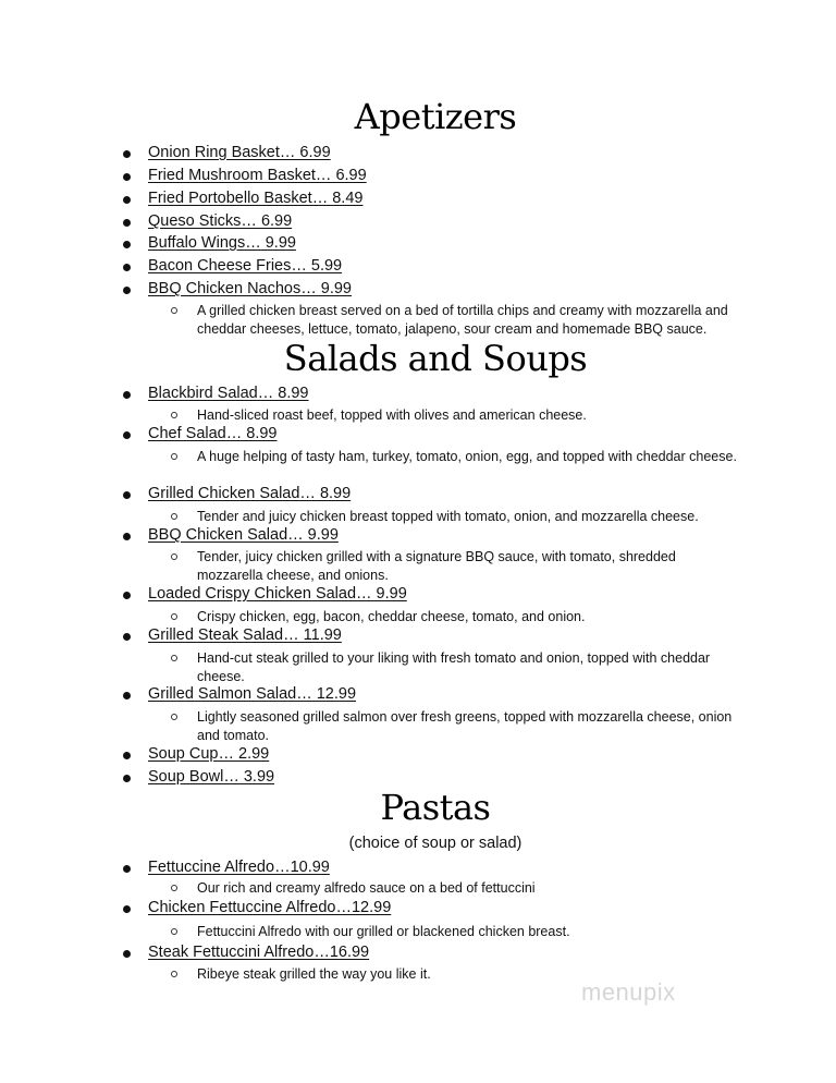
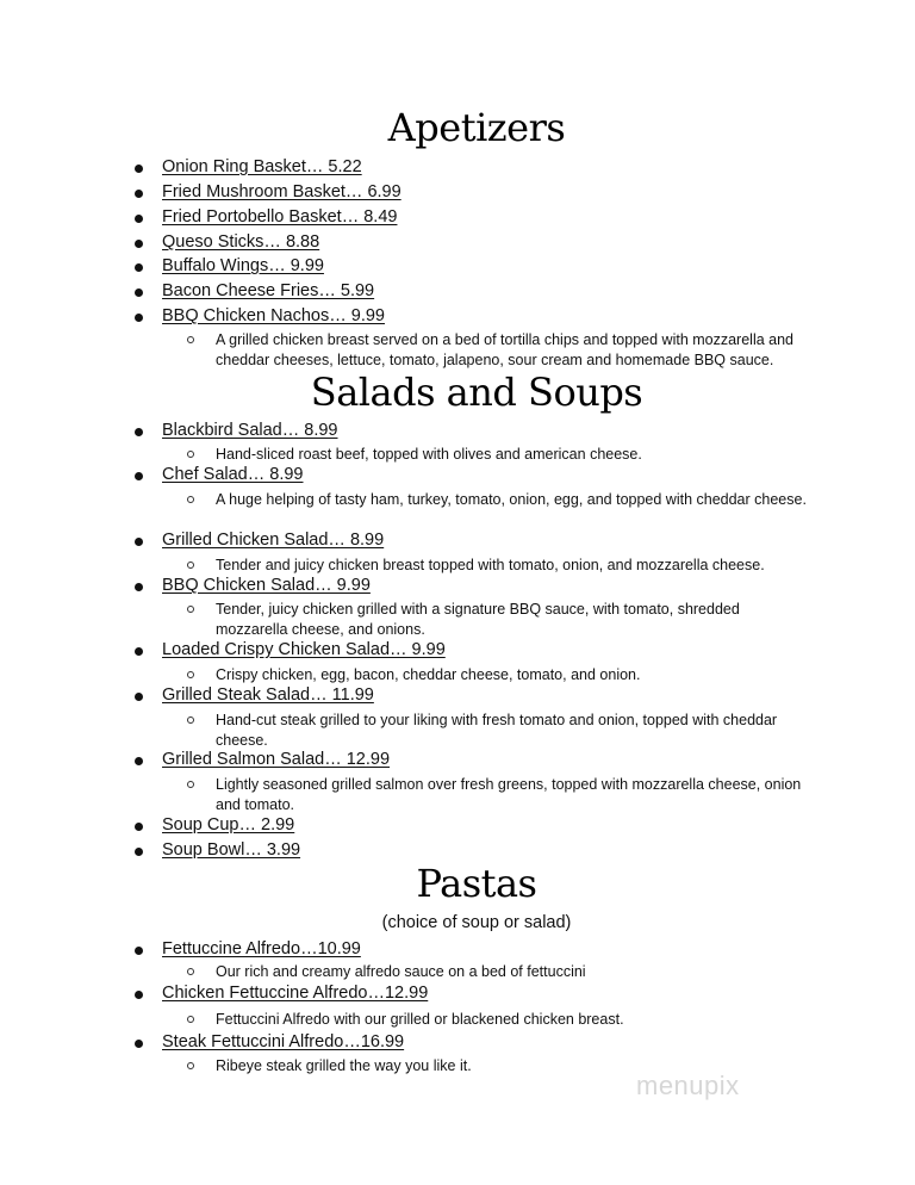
  Apetizers
- Onion Ring Basket… 6.99
+ Onion Ring Basket… 5.22
  Fried Mushroom Basket… 6.99
  Fried Portobello Basket… 8.49
- Queso Sticks… 6.99
+ Queso Sticks… 8.88
  Buffalo Wings… 9.99
  Bacon Cheese Fries… 5.99
  BBQ Chicken Nachos… 9.99
- A grilled chicken breast served on a bed of tortilla chips and creamy with mozzarella and cheddar cheeses, lettuce, tomato, jalapeno, sour cream and homemade BBQ sauce.
+ A grilled chicken breast served on a bed of tortilla chips and topped with mozzarella and cheddar cheeses, lettuce, tomato, jalapeno, sour cream and homemade BBQ sauce.
  Salads and Soups
  Blackbird Salad… 8.99
  Hand-sliced roast beef, topped with olives and american cheese.
  Chef Salad… 8.99
  A huge helping of tasty ham, turkey, tomato, onion, egg, and topped with cheddar cheese.
  Grilled Chicken Salad… 8.99
  Tender and juicy chicken breast topped with tomato, onion, and mozzarella cheese.
  BBQ Chicken Salad… 9.99
  Tender, juicy chicken grilled with a signature BBQ sauce, with tomato, shredded mozzarella cheese, and onions.
  Loaded Crispy Chicken Salad… 9.99
  Crispy chicken, egg, bacon, cheddar cheese, tomato, and onion.
  Grilled Steak Salad… 11.99
  Hand-cut steak grilled to your liking with fresh tomato and onion, topped with cheddar cheese.
  Grilled Salmon Salad… 12.99
  Lightly seasoned grilled salmon over fresh greens, topped with mozzarella cheese, onion and tomato.
  Soup Cup… 2.99
  Soup Bowl… 3.99
  Pastas
  (choice of soup or salad)
  Fettuccine Alfredo…10.99
  Our rich and creamy alfredo sauce on a bed of fettuccini
  Chicken Fettuccine Alfredo…12.99
  Fettuccini Alfredo with our grilled or blackened chicken breast.
  Steak Fettuccini Alfredo…16.99
  Ribeye steak grilled the way you like it.
  menupix
